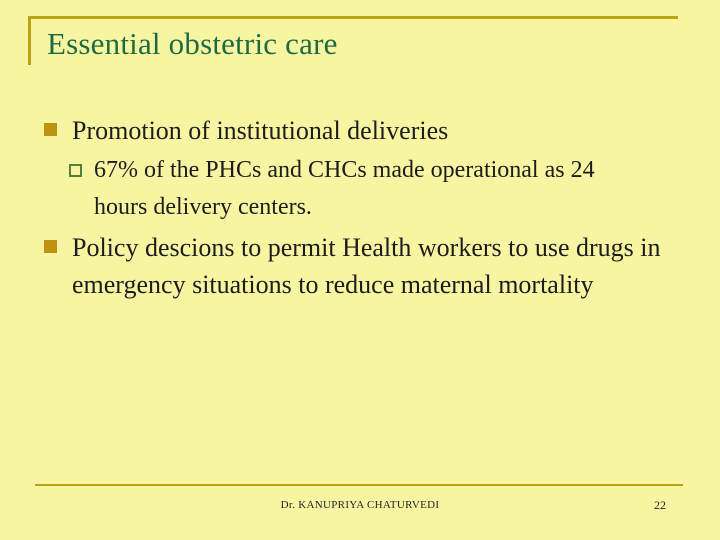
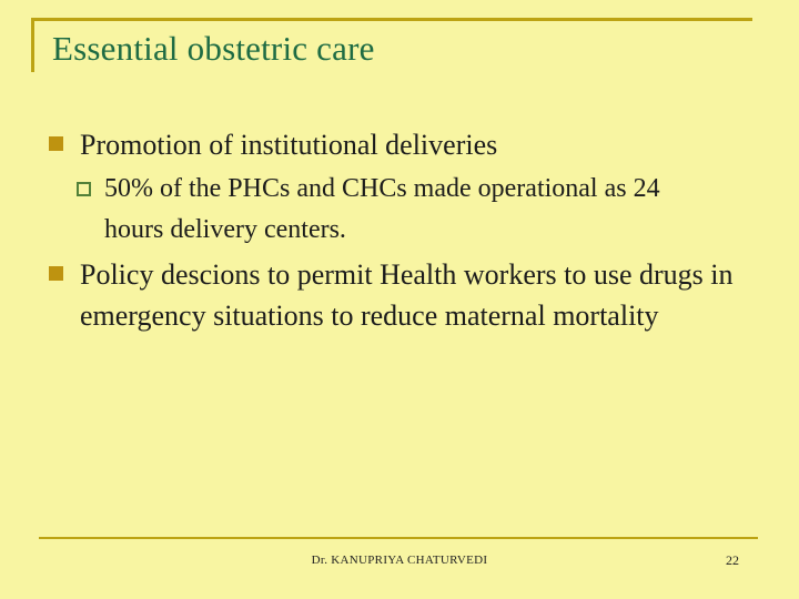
  Essential obstetric care
  Promotion of institutional deliveries
- 67% of the PHCs and CHCs made operational as 24 hours delivery centers.
+ 50% of the PHCs and CHCs made operational as 24 hours delivery centers.
  Policy descions to permit Health workers to use drugs in emergency situations to reduce maternal mortality
  Dr. KANUPRIYA CHATURVEDI
  22
